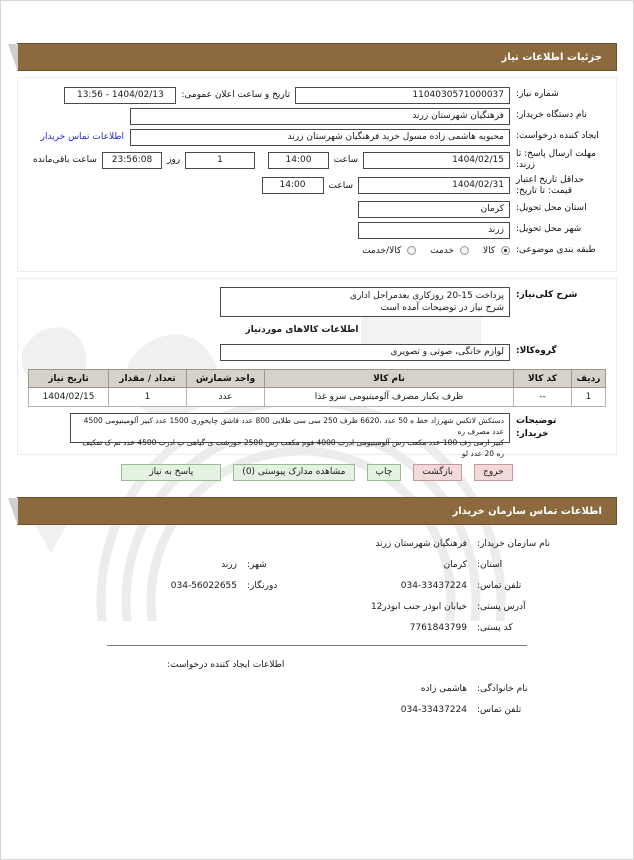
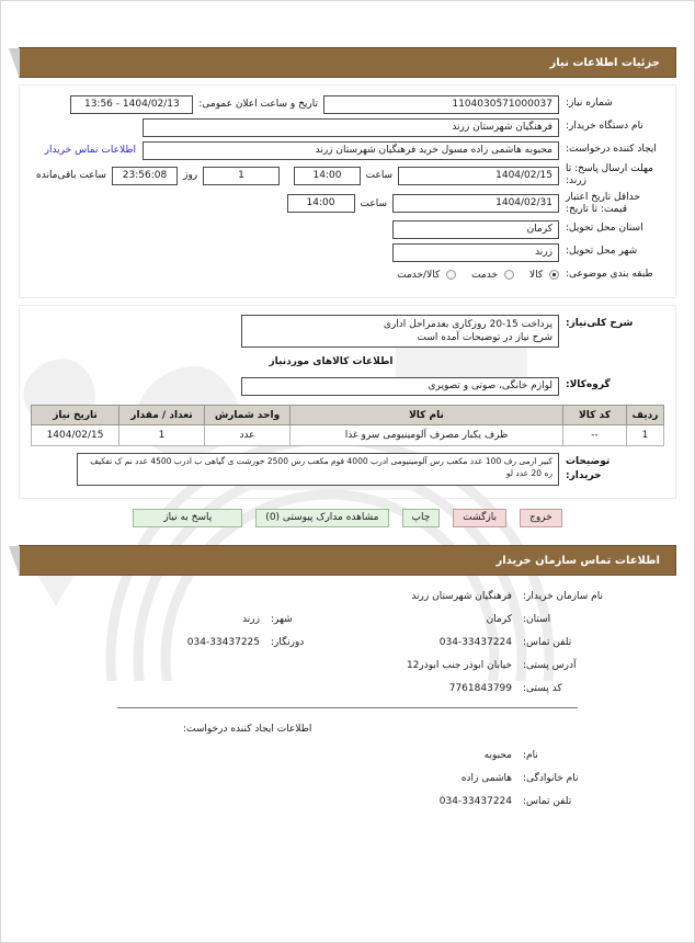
  جزئیات اطلاعات نیاز
  شماره نیاز:
  1104030571000037
  تاریخ و ساعت اعلان عمومی:
  1404/02/13 - 13:56
  نام دستگاه خریدار:
  فرهنگیان شهرستان زرند
  ایجاد کننده درخواست:
  محبوبه هاشمی زاده مسول خرید فرهنگیان شهرستان زرند
  اطلاعات تماس خریدار
  مهلت ارسال پاسخ: تا زرند:
  1404/02/15
  ساعت
  14:00
  1
  روز
  23:56:08
  ساعت باقی‌مانده
  حداقل تاریخ اعتبار قیمت: تا تاریخ:
  1404/02/31
  ساعت
  14:00
  استان محل تحویل:
  کرمان
  شهر محل تحویل:
  زرند
  طبقه بندی موضوعی:
  کالا
  خدمت
  کالا/خدمت
  شرح کلی‌نیاز:
  پرداخت 15-20 روزکاری بعدمراحل اداری
  شرح نیاز در توضیحات آمده است
  اطلاعات کالاهای موردنیاز
  گروه‌کالا:
  لوازم خانگی، صوتی و تصویری
  ردیف	کد کالا	نام کالا	واحد شمارش	تعداد / مقدار	تاریخ نیاز
  1	--	ظرف یکبار مصرف آلومینیومی سرو غذا	عدد	1	1404/02/15
  توضیحات
  خریدار:
- دستکش لاتکس شهرزاد خط ه 50 عدد ،6620 ظرف 250 سی سی طلایی 800 عدد قاشق چایخوری 1500 عدد کبیر آلومینیومی 4500 عدد مصرف ره
  کبیر ارمی رف 100 عدد مکعب رس آلومینیومی ادرب 4000 فوم مکعب رس 2500 خورشت ی گیاهی ب ادرب 4500 عدد نم ک تفکیف ره 20 عدد لو
  خروج
  بازگشت
  چاپ
  مشاهده مدارک پیوستی (0)
  پاسخ به نیاز
  اطلاعات تماس سازمان خریدار
  نام سازمان خریدار:
  فرهنگیان شهرستان زرند
  استان:
  کرمان
  شهر:
  زرند
  تلفن تماس:
  034-33437224
  دورنگار:
- 034-56022655
+ 034-33437225
  آدرس پستی:
  خیابان ابوذر جنب ابوذر12
  کد پستی:
  7761843799
  اطلاعات ایجاد کننده درخواست:
+ نام:
+ محبوبه
  نام خانوادگی:
  هاشمی زاده
  تلفن تماس:
  034-33437224
